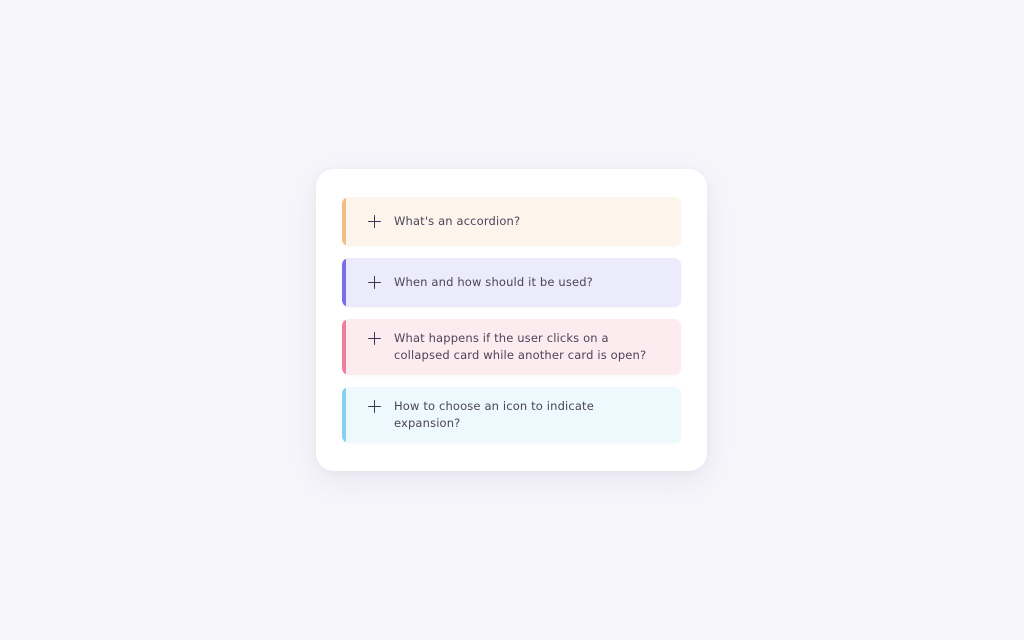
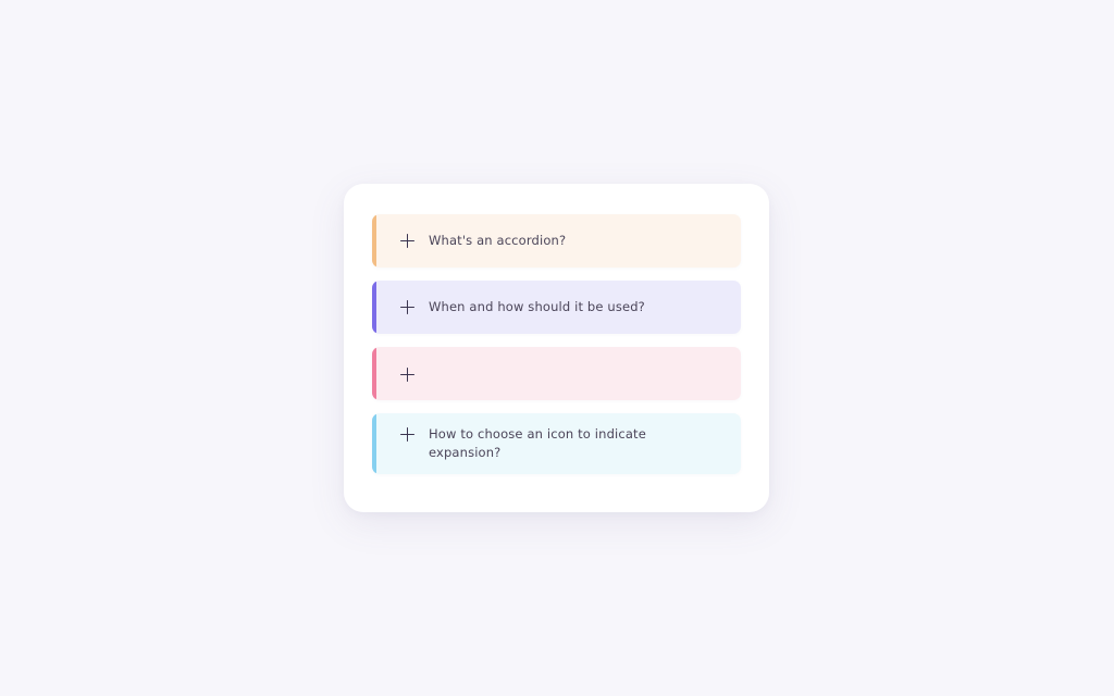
  What's an accordion?
  When and how should it be used?
- What happens if the user clicks on a collapsed card while another card is open?
  How to choose an icon to indicate expansion?
